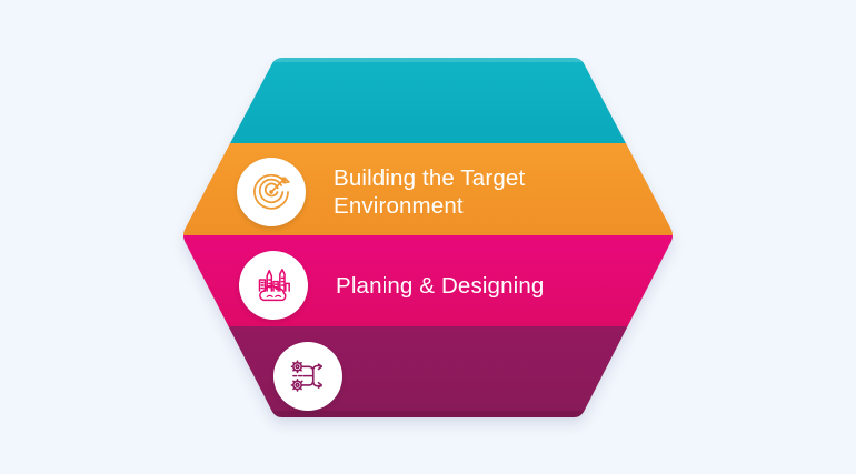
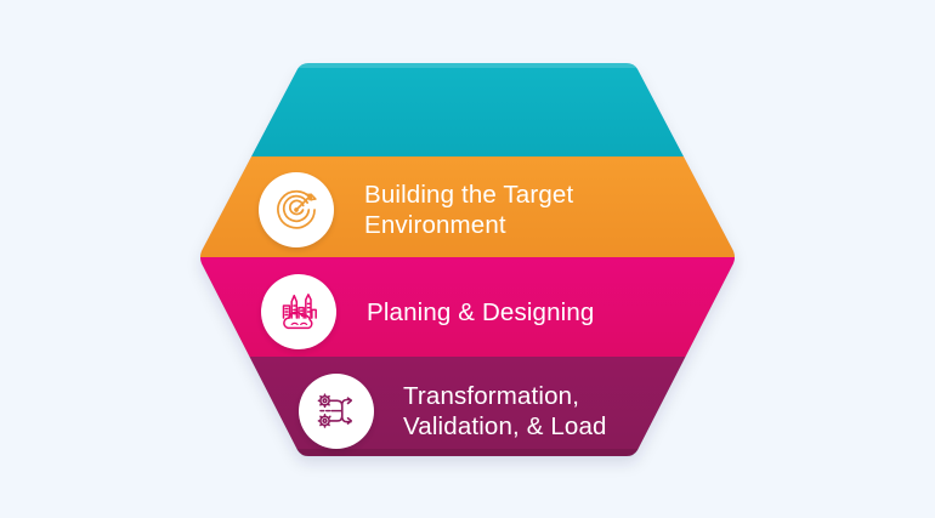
  Building the Target
  Environment
  Planing & Designing
+ Transformation,
+ Validation, & Load
